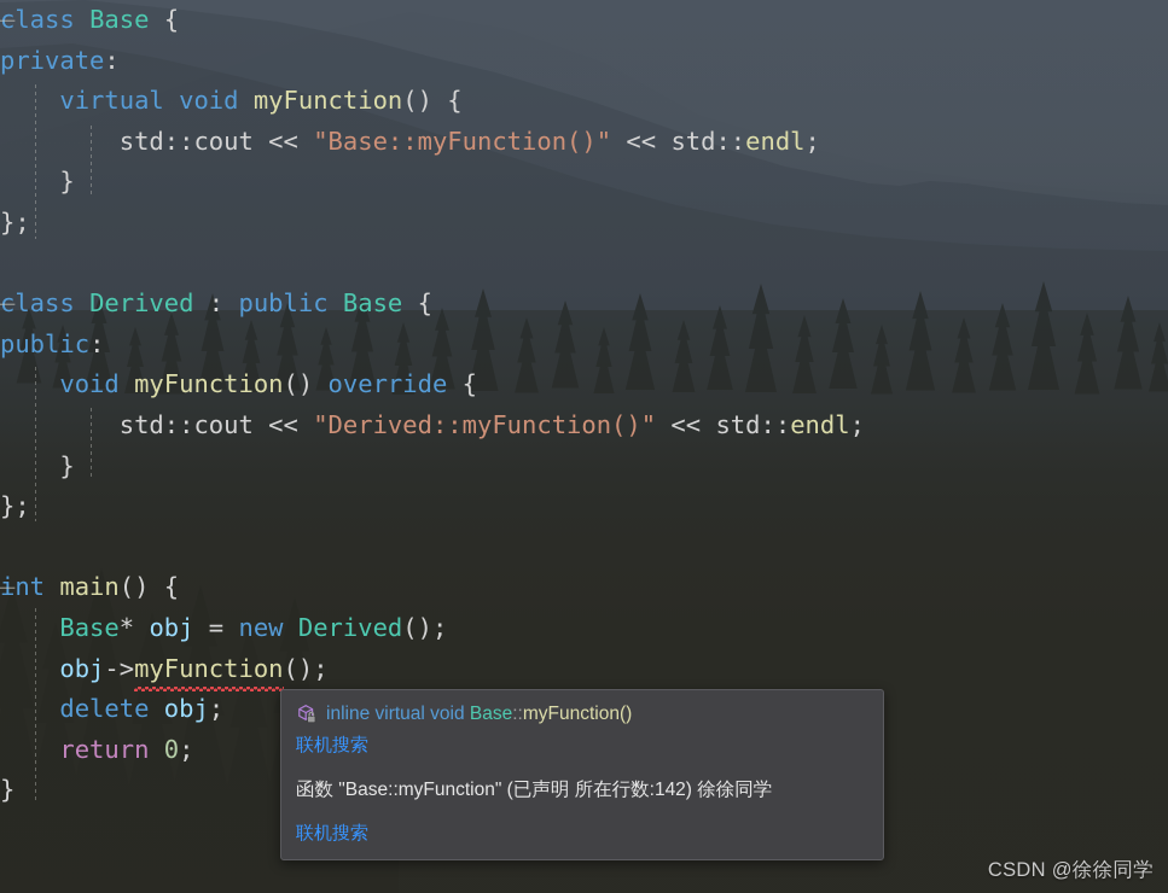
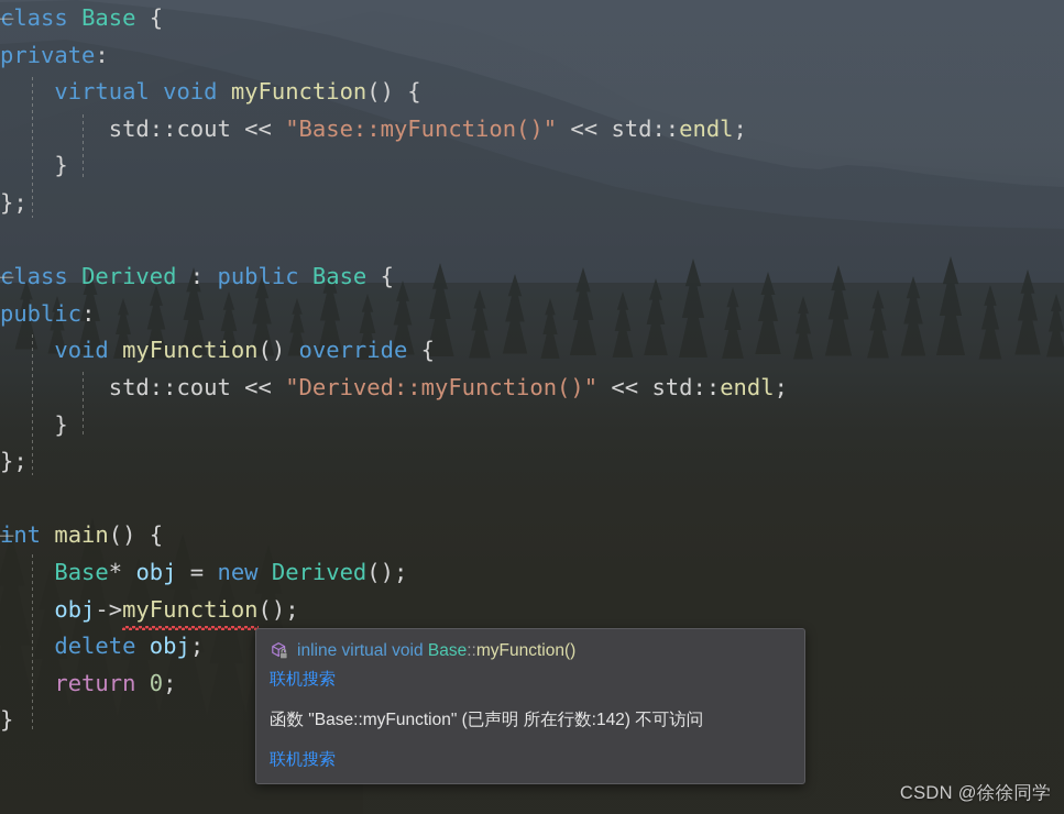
  –
  class Base {
  private:
  virtual void myFunction() {
  std::cout << "Base::myFunction()" << std::endl;
  }
  };
  –
  class Derived : public Base {
  public:
  void myFunction() override {
  std::cout << "Derived::myFunction()" << std::endl;
  }
  };
  –
  int main() {
  Base* obj = new Derived();
  obj->myFunction();
  delete obj;
  return 0;
  }
  inline virtual void Base::myFunction()
  联机搜索
- 函数 "Base::myFunction" (已声明 所在行数:142) 徐徐同学
+ 函数 "Base::myFunction" (已声明 所在行数:142) 不可访问
  联机搜索
  CSDN @徐徐同学
